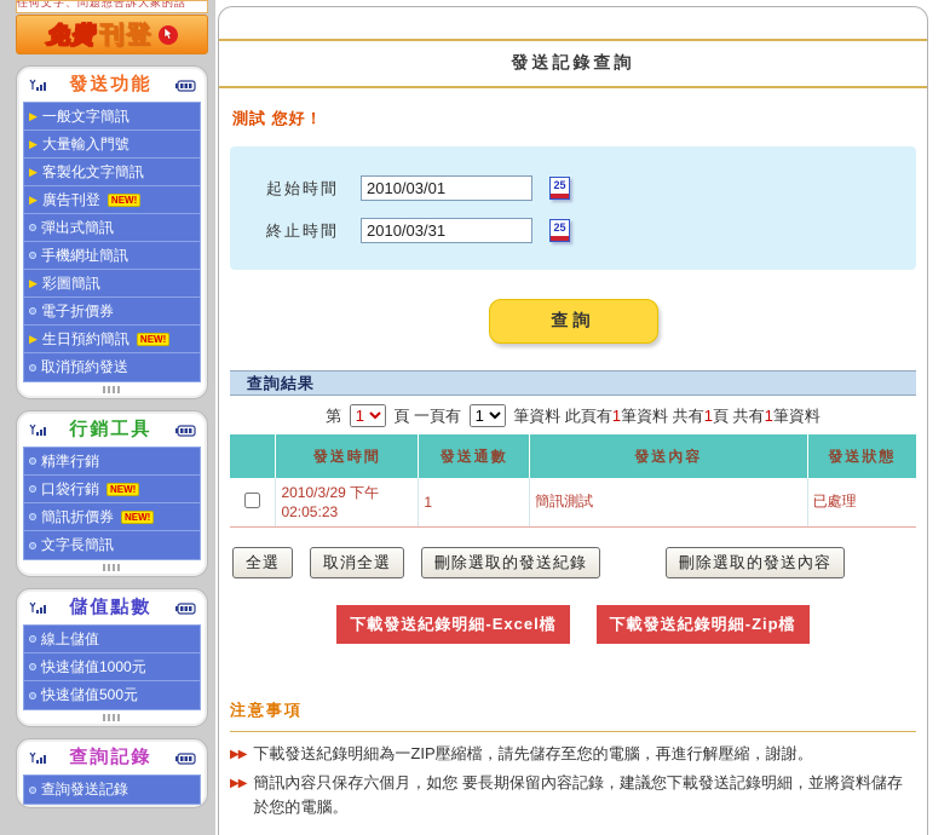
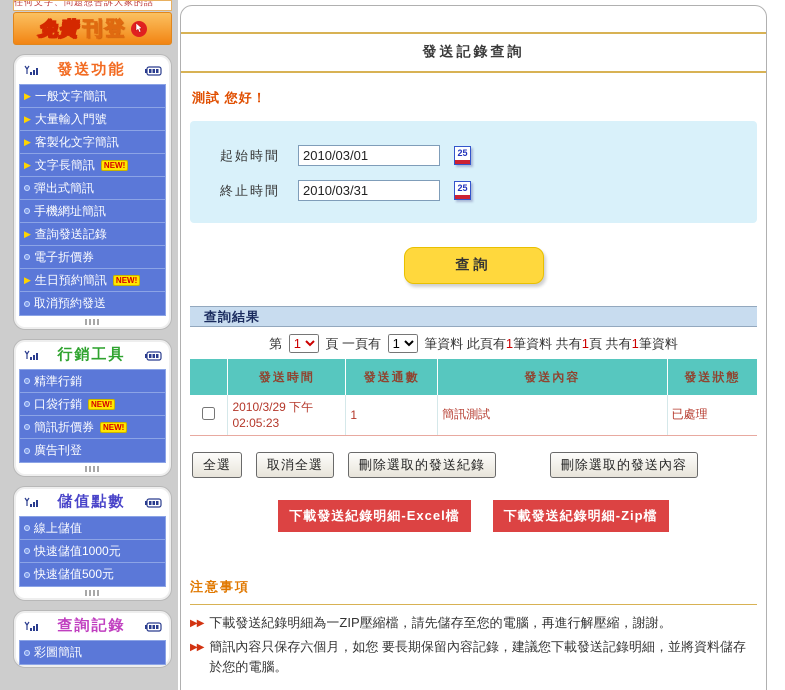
  任何文字、問題想告訴大家的話
  免費
  刊登
  發送功能
  ▶
  一般文字簡訊
  ▶
  大量輸入門號
  ▶
  客製化文字簡訊
  ▶
- 廣告刊登
+ 文字長簡訊
  NEW!
  彈出式簡訊
  手機網址簡訊
  ▶
- 彩圖簡訊
+ 查詢發送記錄
  電子折價券
  ▶
  生日預約簡訊
  NEW!
  取消預約發送
  行銷工具
  精準行銷
  口袋行銷
  NEW!
  簡訊折價券
  NEW!
- 文字長簡訊
+ 廣告刊登
  儲值點數
  線上儲值
  快速儲值1000元
  快速儲值500元
  查詢記錄
- 查詢發送記錄
+ 彩圖簡訊
  發送記錄查詢
  測試 您好！
  起始時間
  2010/03/01
  25
  終止時間
  2010/03/31
  25
  查詢
  查詢結果
  第 1 頁 一頁有 1 筆資料 此頁有1筆資料 共有1頁 共有1筆資料
  	發送時間	發送通數	發送內容	發送狀態
  	2010/3/29 下午 02:05:23	1	簡訊測試	已處理
  全選
  取消全選
  刪除選取的發送紀錄
  刪除選取的發送內容
  下載發送紀錄明細-Excel檔
  下載發送紀錄明細-Zip檔
  注意事項
  ▶▶
  下載發送紀錄明細為一ZIP壓縮檔，請先儲存至您的電腦，再進行解壓縮，謝謝。
  ▶▶
  簡訊內容只保存六個月，如您 要長期保留內容記錄，建議您下載發送記錄明細，並將資料儲存於您的電腦。
